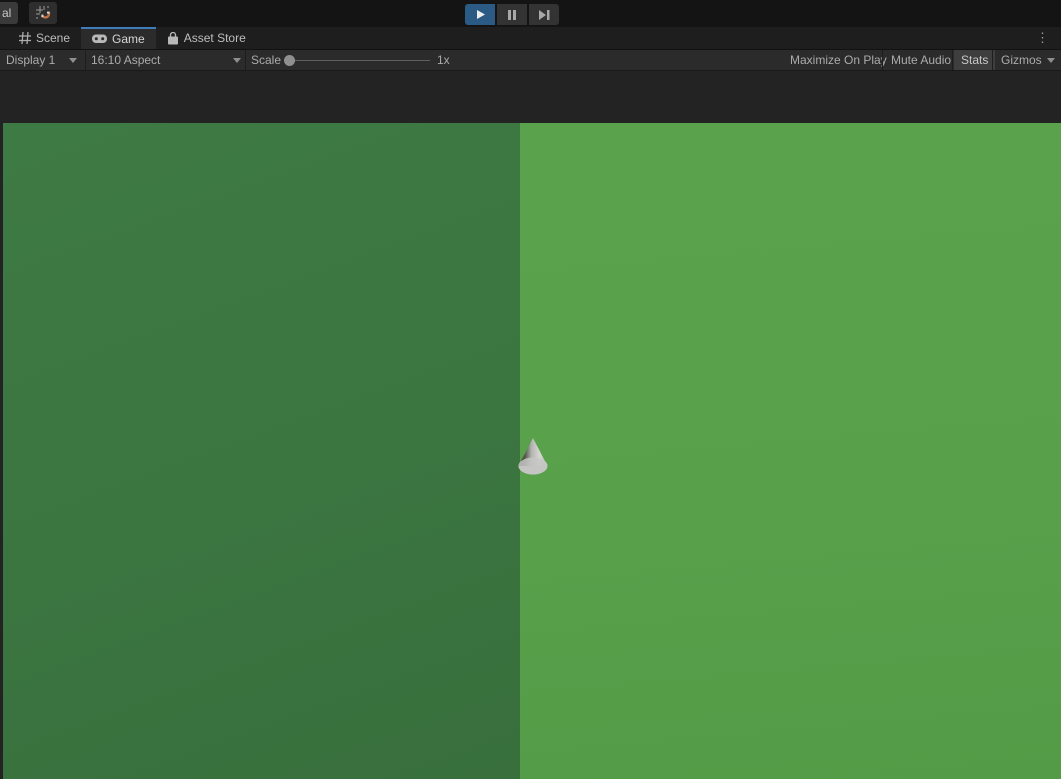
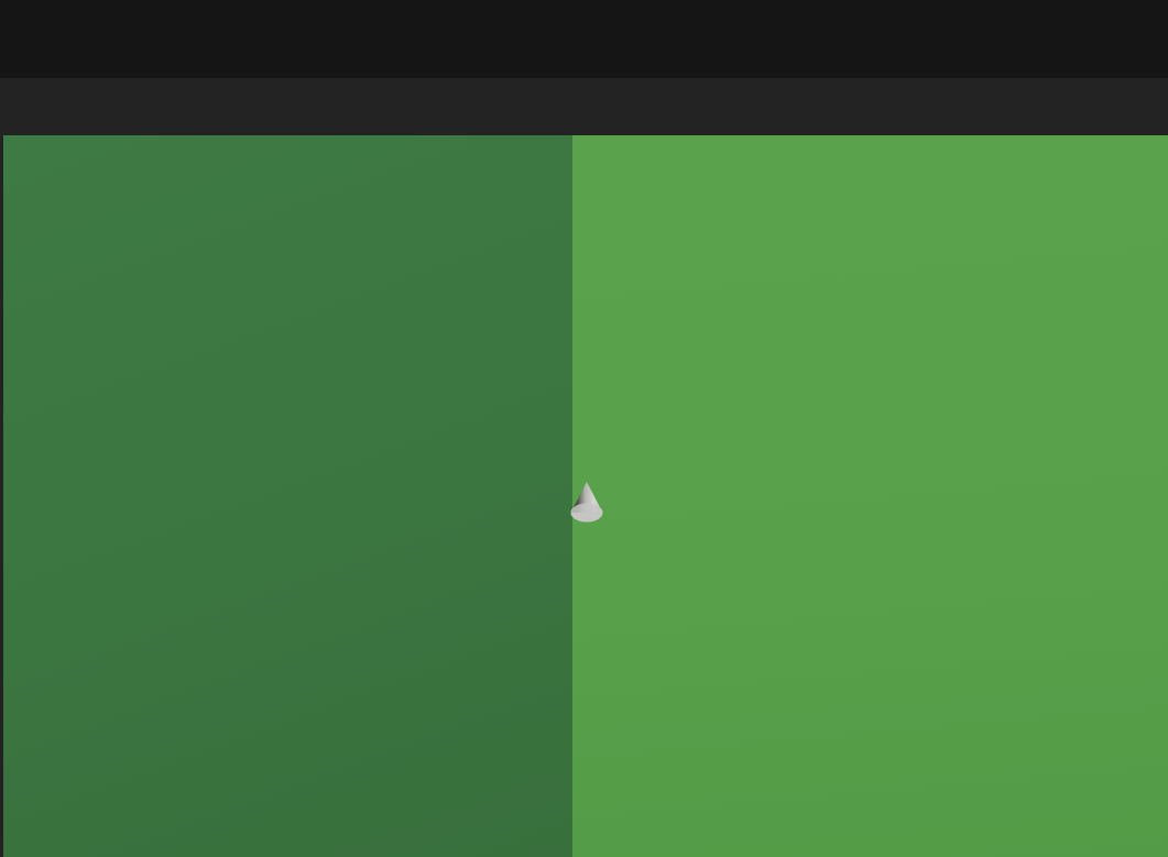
- al
- Scene
- Game
- Asset Store
- ⋮
- Display 1
- 16:10 Aspect
- Scale
- 1x
- Maximize On Play
- Mute Audio
- Stats
- Gizmos
